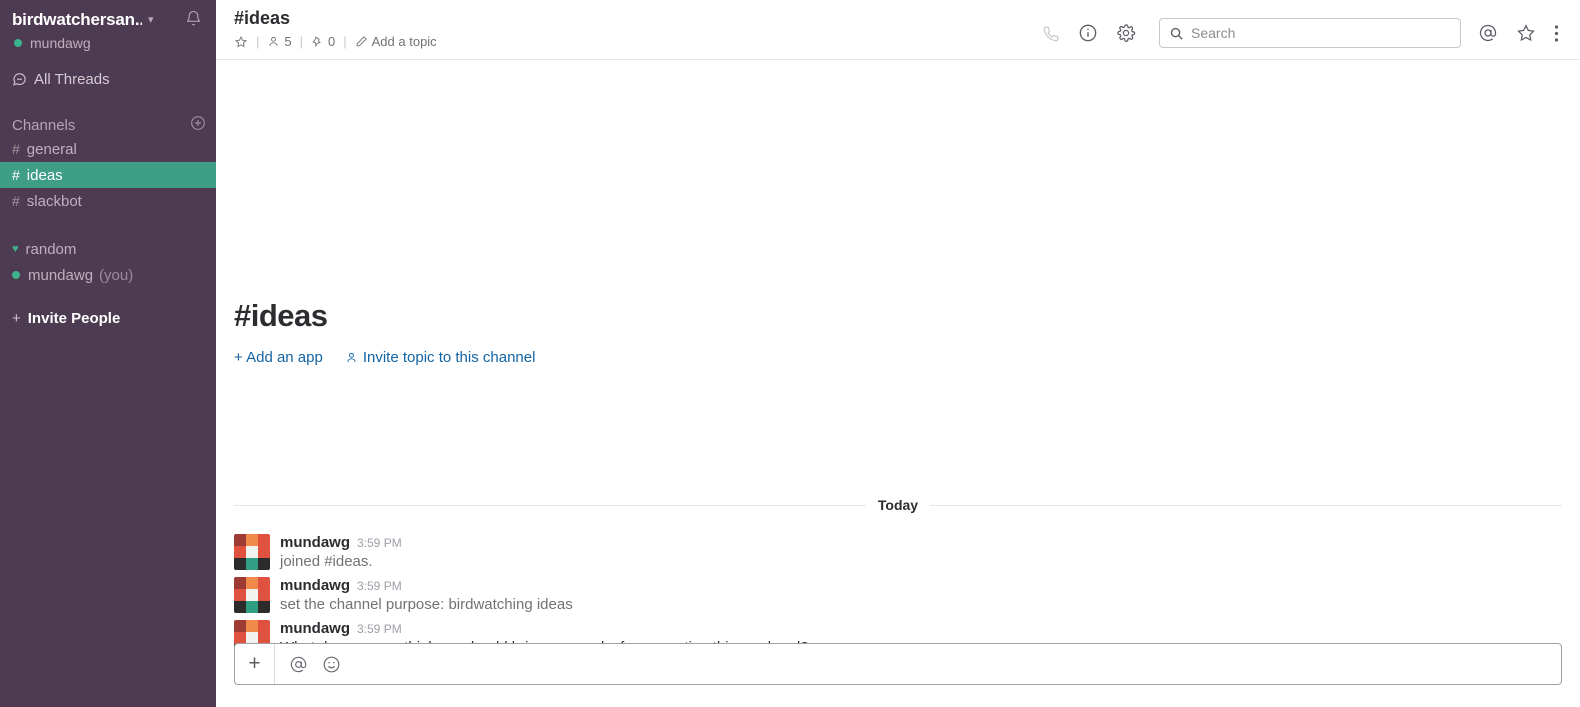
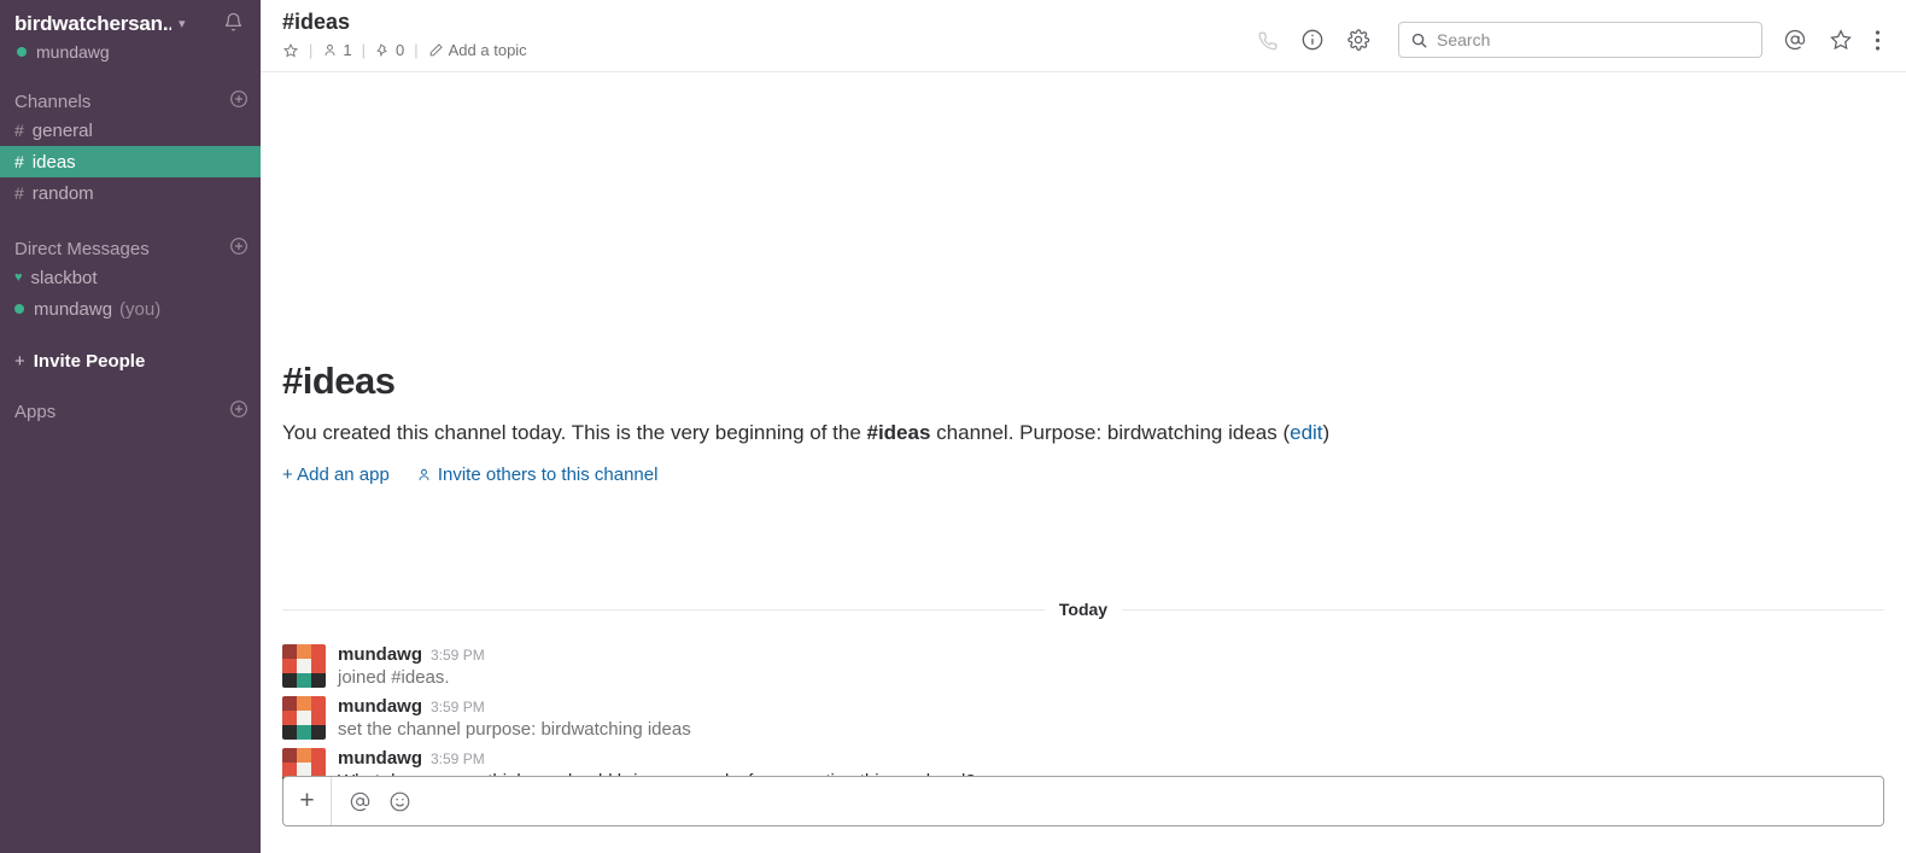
  birdwatchersan..
  ▾
  mundawg
- All Threads
  Channels
  #
  general
  #
  ideas
  #
- slackbot
+ random
+ Direct Messages
  ♥
- random
+ slackbot
  mundawg
  (you)
  +
  Invite People
+ Apps
  #ideas
  |
- 5
+ 1
  |
  0
  |
  Add a topic
  Search
  #ideas
+ You created this channel today. This is the very beginning of the #ideas channel. Purpose: birdwatching ideas (edit)
  + Add an app
- Invite topic to this channel
+ Invite others to this channel
  Today
  mundawg
  3:59 PM
  joined #ideas.
  mundawg
  3:59 PM
  set the channel purpose: birdwatching ideas
  mundawg
  3:59 PM
  +
